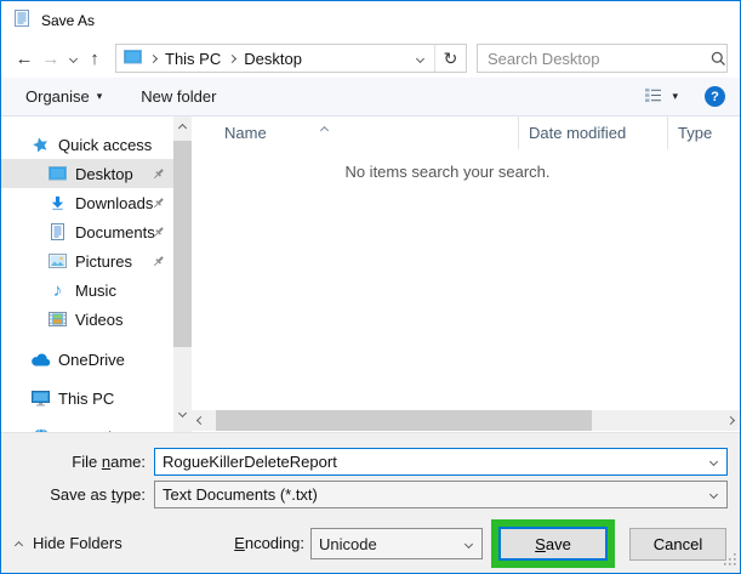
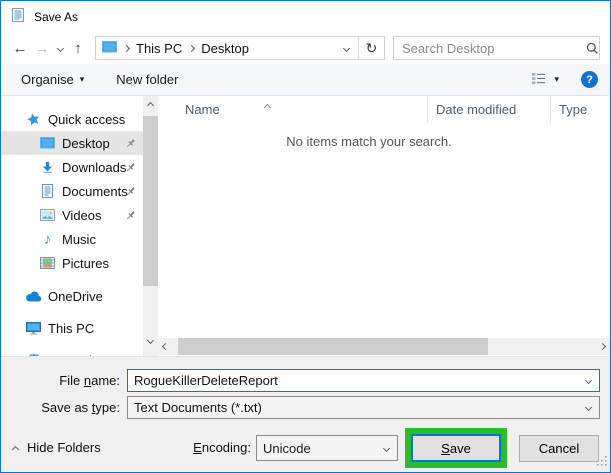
  Save As
  ←
  →
  ↑
  This PC
  Desktop
  ↻
  Search Desktop
  Organise
  ▾
  New folder
  ▾
  ?
  Quick access
  Desktop
  Downloads
  Documents
- Pictures
+ Videos
  ♪
  Music
- Videos
+ Pictures
  OneDrive
  This PC
  Name
  Date modified
  Type
- No items search your search.
+ No items match your search.
  File name:
  RogueKillerDeleteReport
  Save as type:
  Text Documents (*.txt)
  Hide Folders
  Encoding:
  Unicode
  Save
  Cancel
